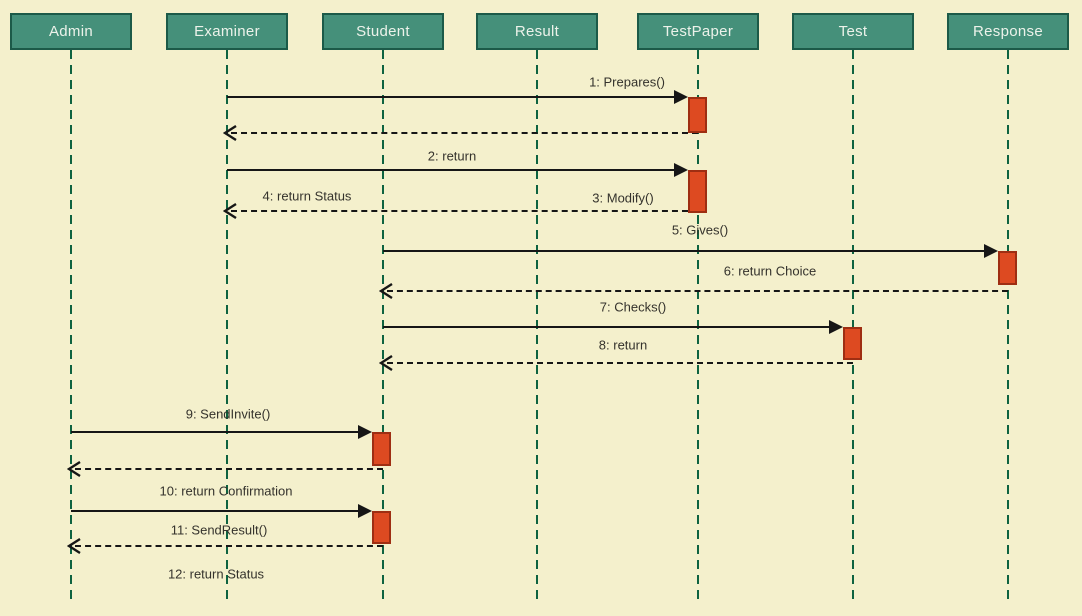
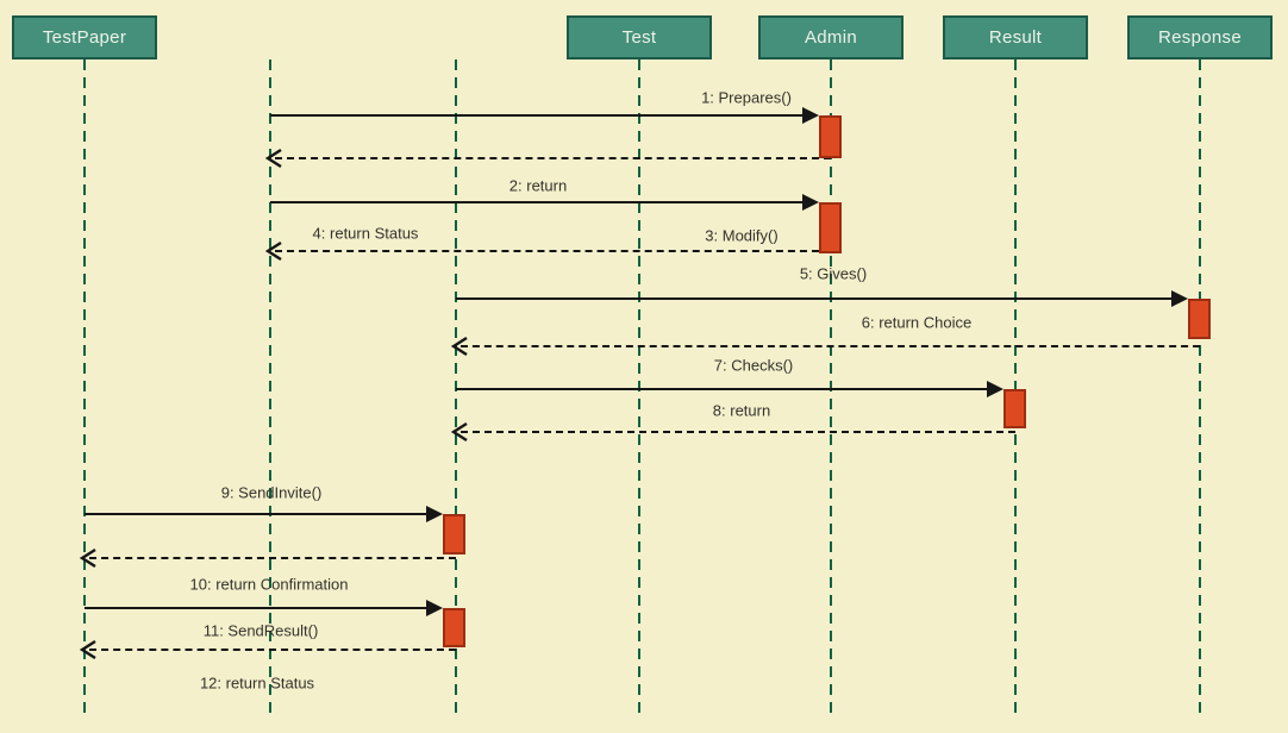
- Admin
+ TestPaper
- Examiner
- Student
- Result
+ Test
- TestPaper
+ Admin
- Test
+ Result
  Response
  1: Prepares()
  2: return
  3: Modify()
  4: return Status
  5: Gives()
  6: return Choice
  7: Checks()
  8: return
  9: SendInvite()
  10: return Confirmation
  11: SendResult()
  12: return Status
